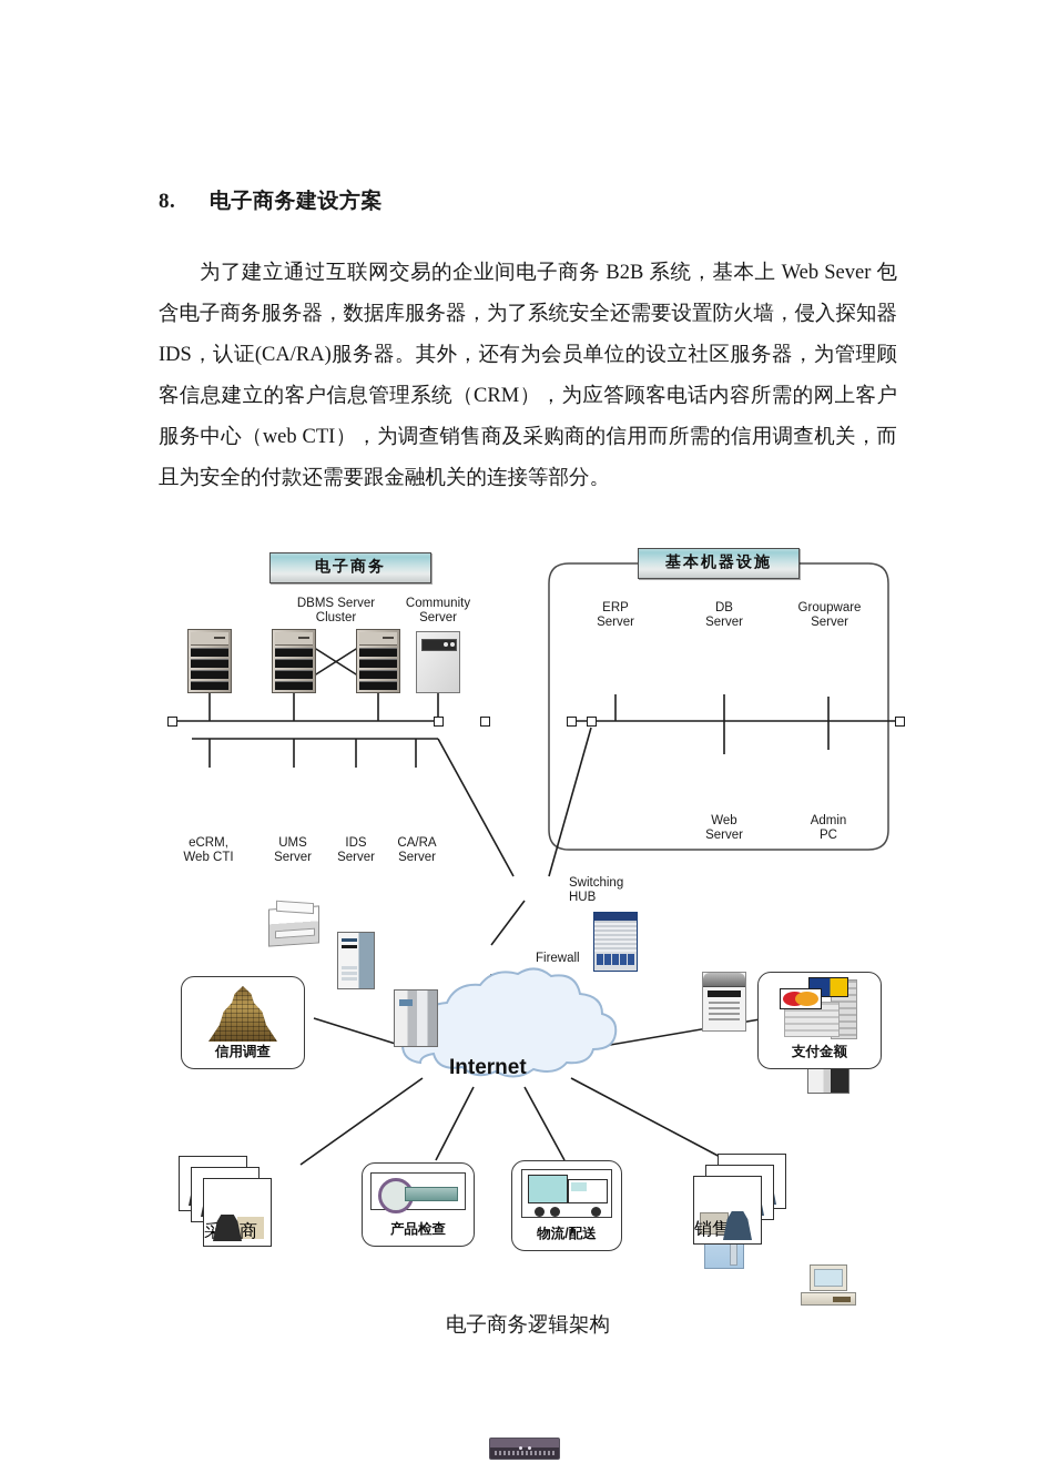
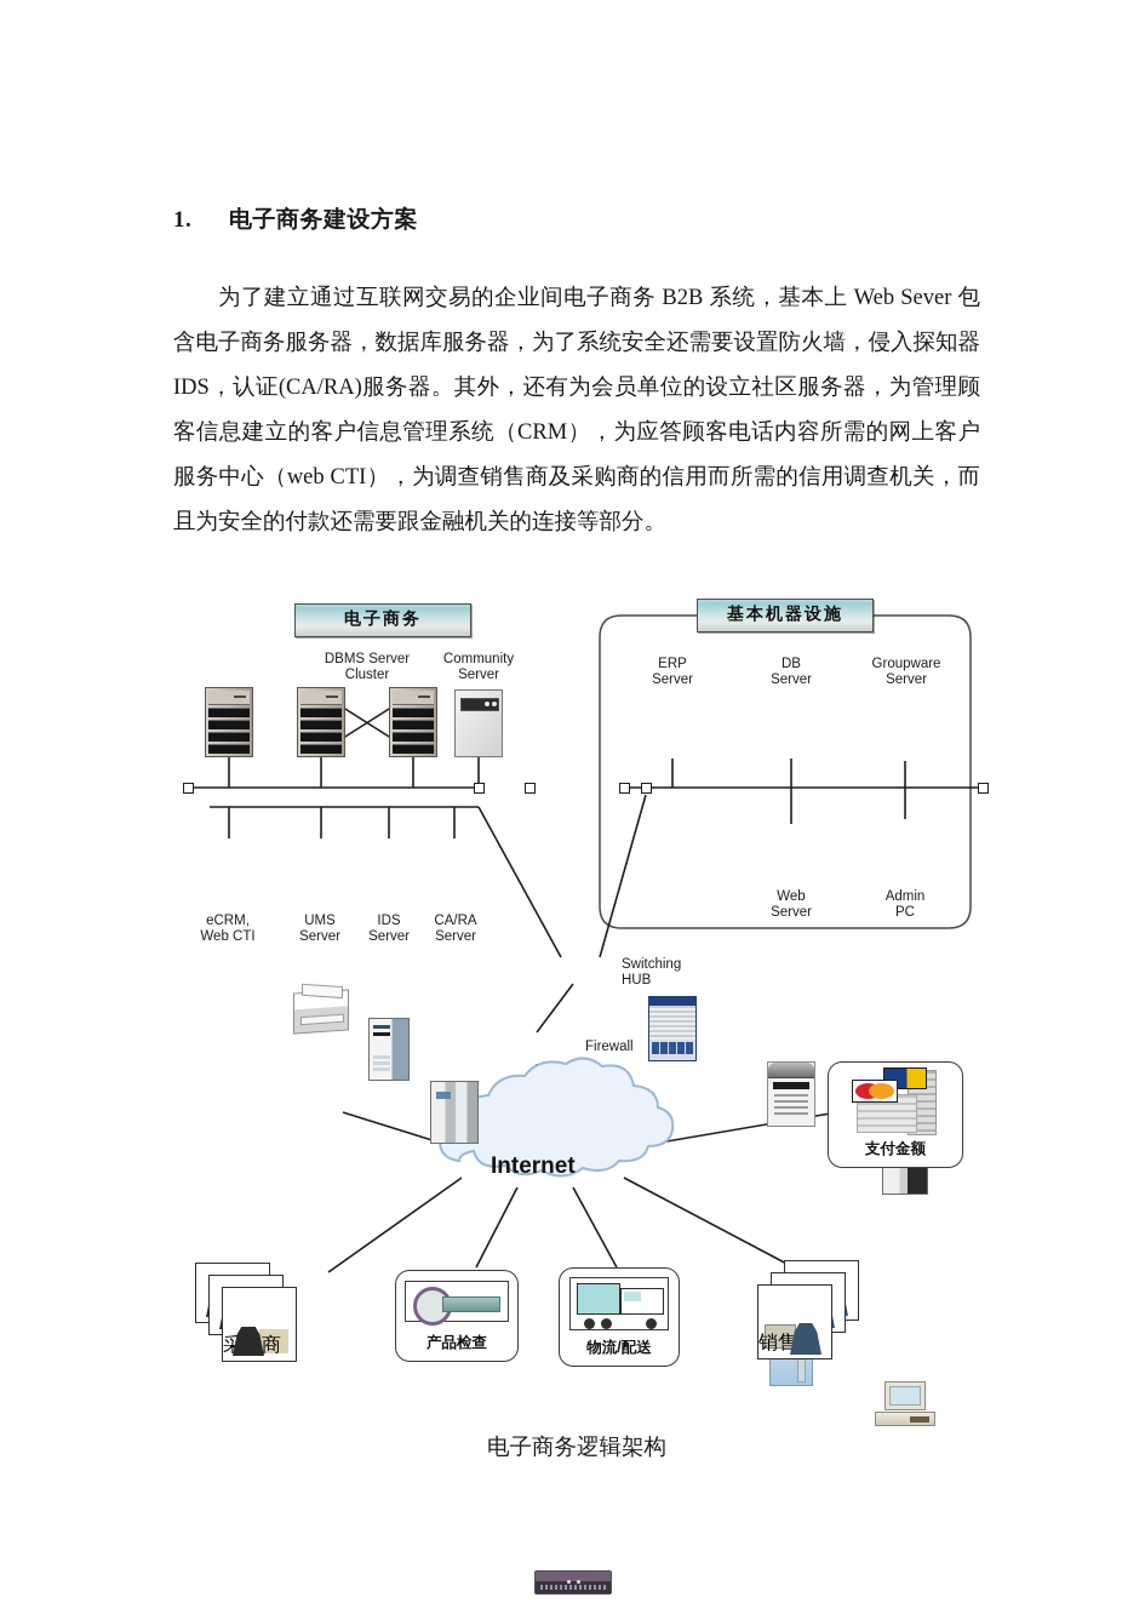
- 8. 电子商务建设方案
+ 1. 电子商务建设方案
  为了建立通过互联网交易的企业间电子商务 B2B 系统，基本上 Web Sever 包含电子商务服务器，数据库服务器，为了系统安全还需要设置防火墙，侵入探知器 IDS，认证(CA/RA)服务器。其外，还有为会员单位的设立社区服务器，为管理顾客信息建立的客户信息管理系统（CRM），为应答顾客电话内容所需的网上客户服务中心（web CTI），为调查销售商及采购商的信用而所需的信用调查机关，而且为安全的付款还需要跟金融机关的连接等部分。
  电子商务
  基本机器设施
  DBMS Server
  Cluster
  Community
  Server
  eCRM,
  Web CTI
  UMS
  Server
  IDS
  Server
  CA/RA
  Server
  ERP
  Server
  DB
  Server
  Groupware
  Server
  Web
  Server
  Admin
  PC
  Switching
  HUB
  Firewall
  Internet
- 信用调查
  支付金额
  产品检查
  物流/配送
  电子商务逻辑架构
